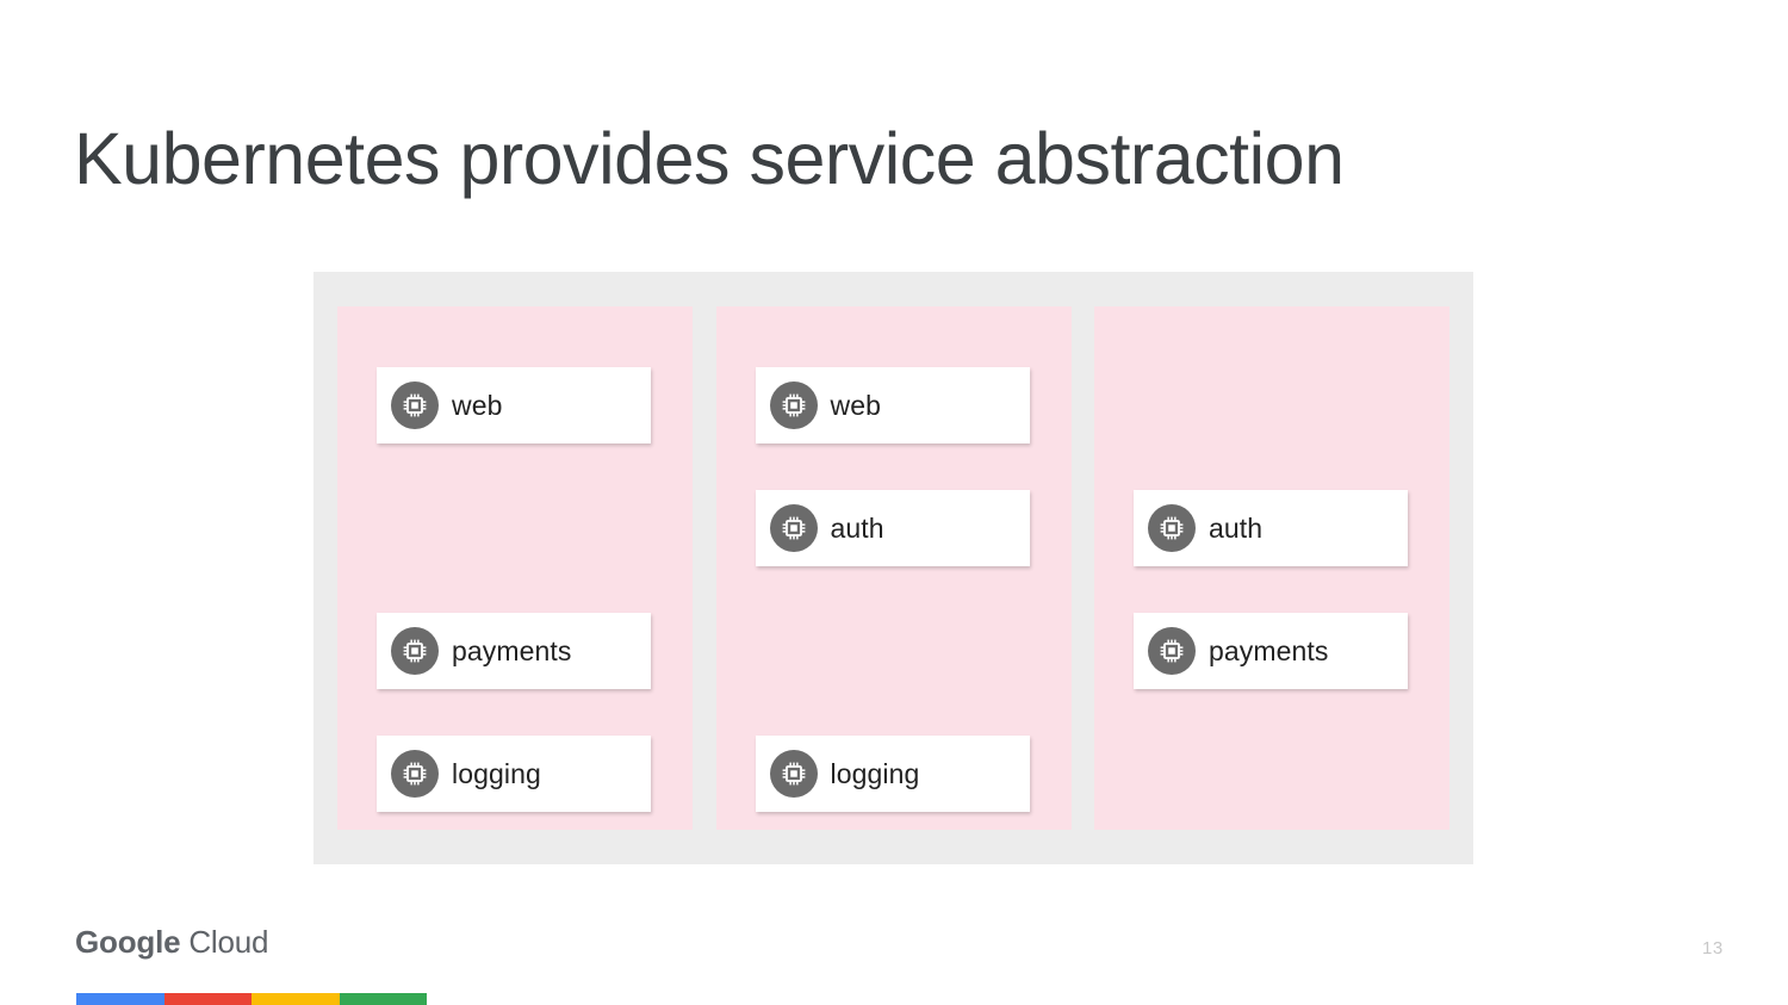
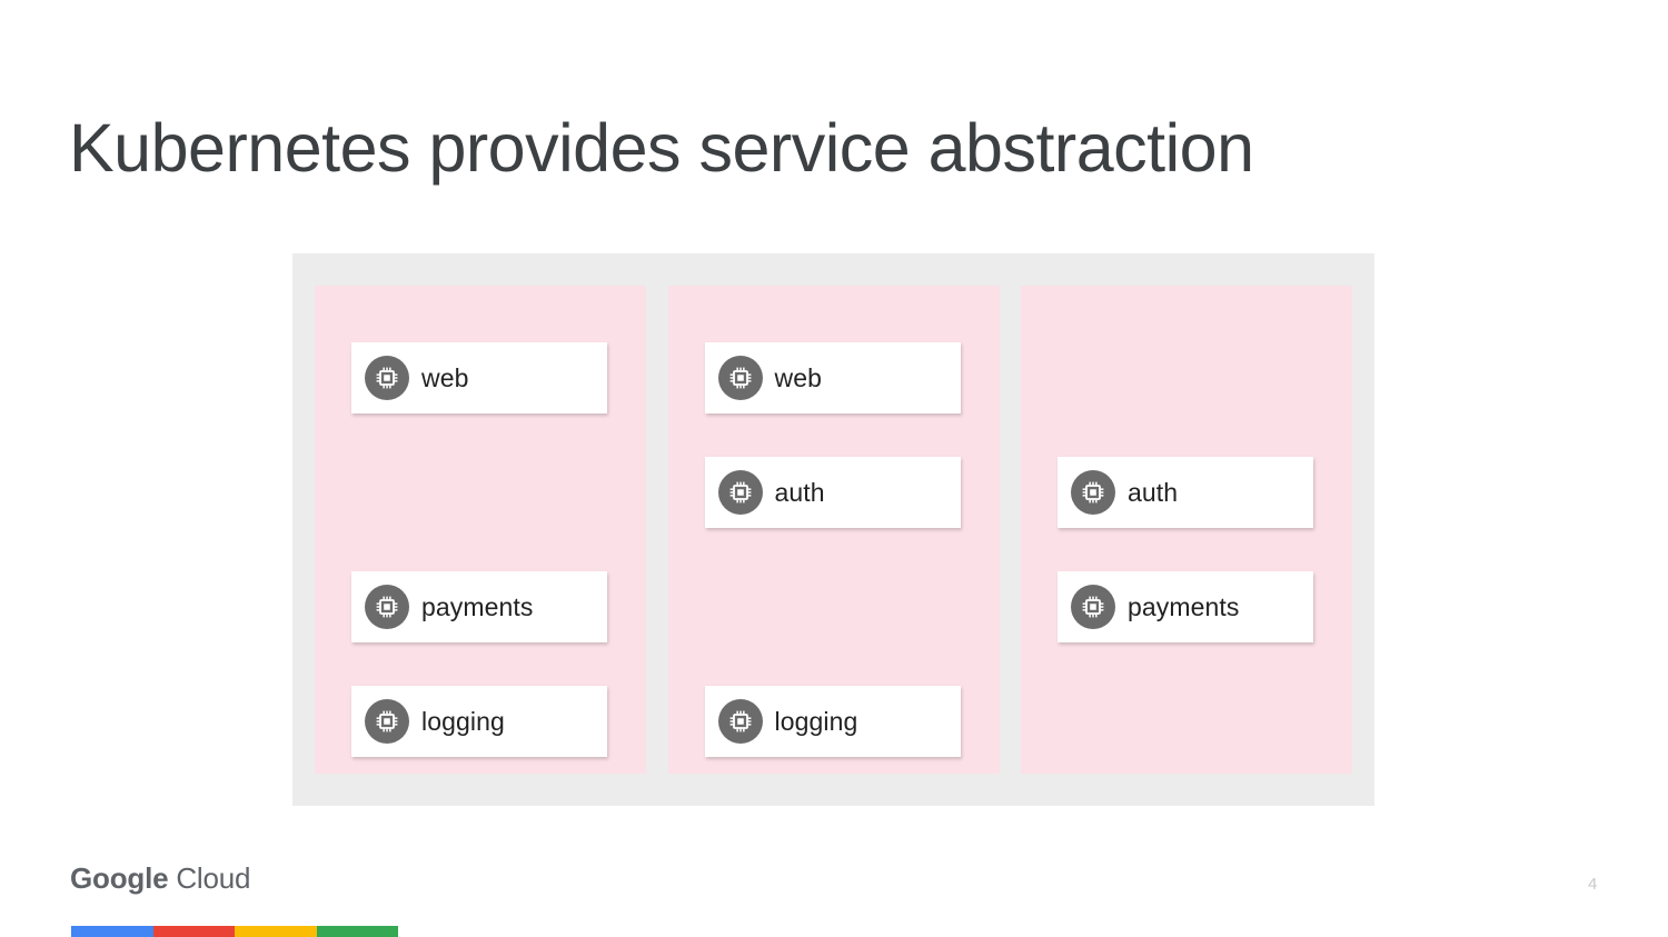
  Kubernetes provides service abstraction
  web
  payments
  logging
  web
  auth
  logging
  auth
  payments
  Google Cloud
- 13
+ 4
